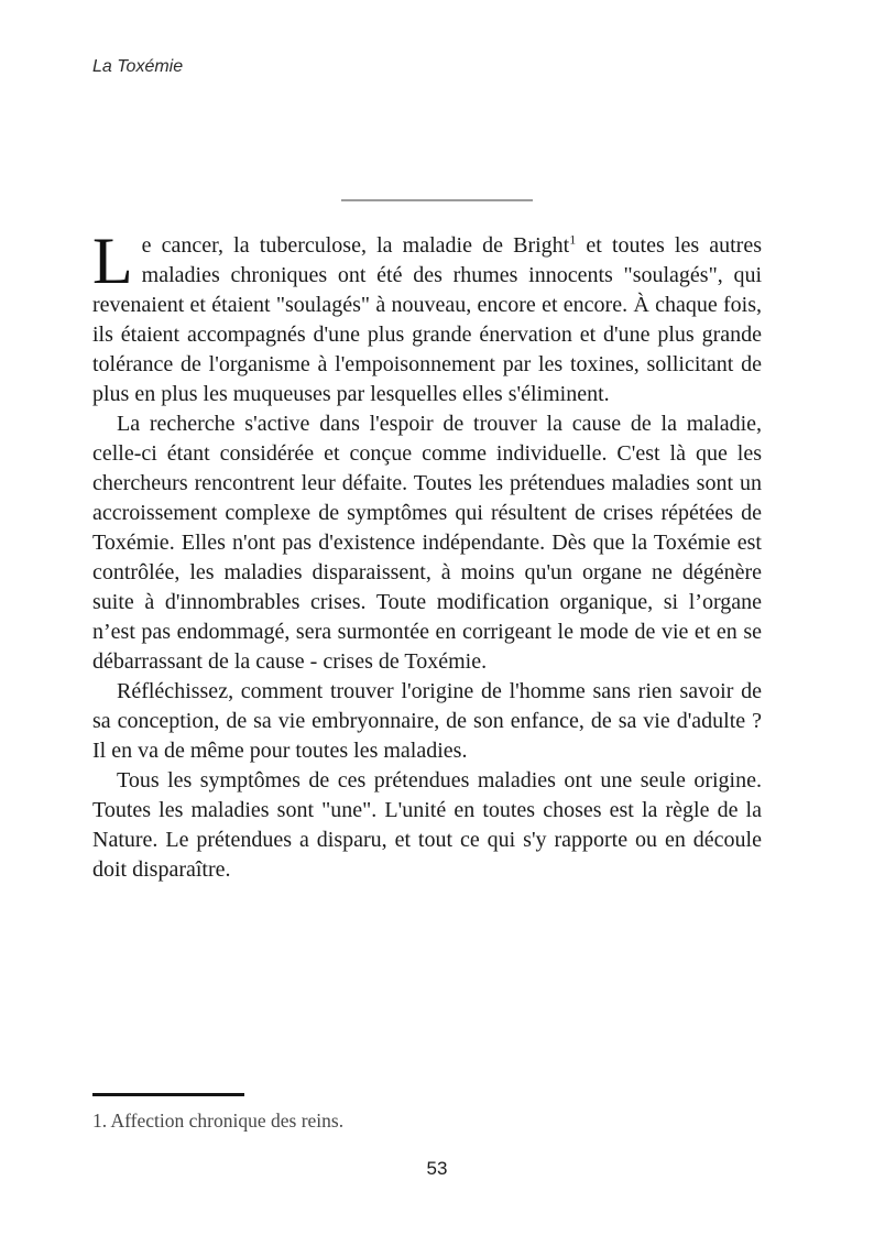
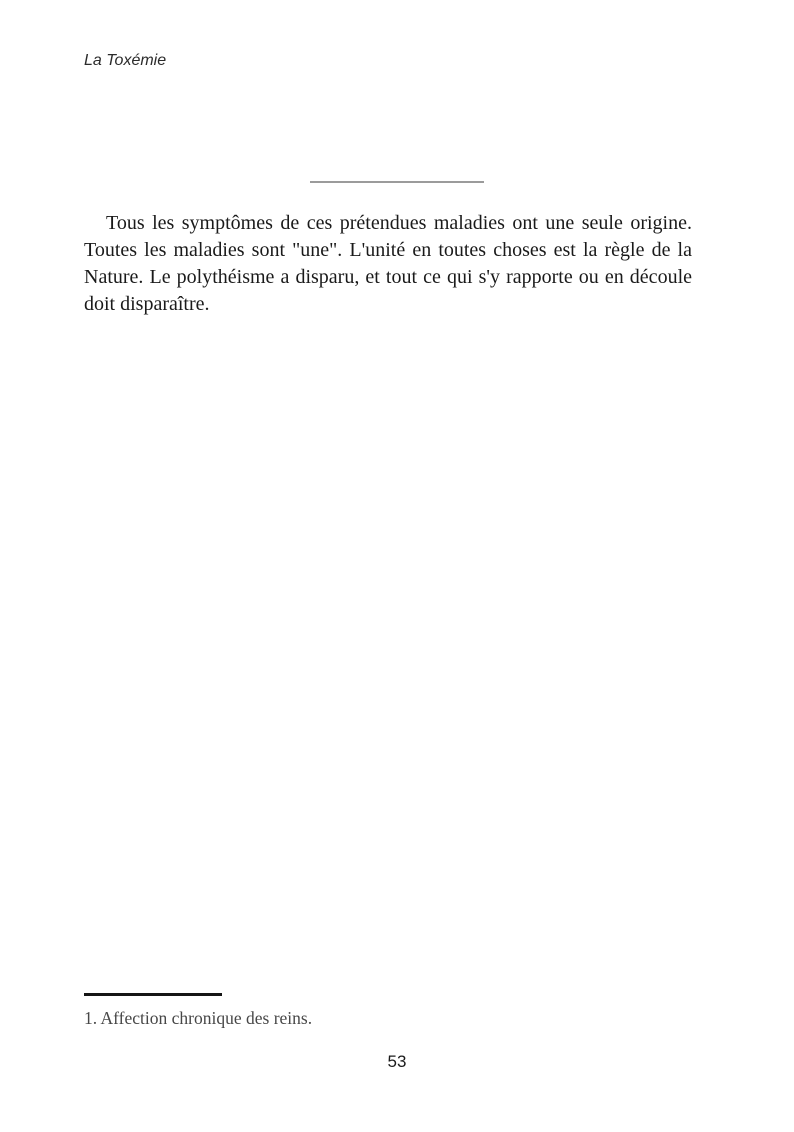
  La Toxémie
- L
- e cancer, la tuberculose, la maladie de Bright1 et toutes les autres maladies chroniques ont été des rhumes innocents "soulagés", qui revenaient et étaient "soulagés" à nouveau, encore et encore. À chaque fois, ils étaient accompagnés d'une plus grande énervation et d'une plus grande tolérance de l'organisme à l'empoisonnement par les toxines, sollicitant de plus en plus les muqueuses par lesquelles elles s'éliminent.
- La recherche s'active dans l'espoir de trouver la cause de la maladie, celle-ci étant considérée et conçue comme individuelle. C'est là que les chercheurs rencontrent leur défaite. Toutes les prétendues maladies sont un accroissement complexe de symptômes qui résultent de crises répétées de Toxémie. Elles n'ont pas d'existence indépendante. Dès que la Toxémie est contrôlée, les maladies disparaissent, à moins qu'un organe ne dégénère suite à d'innombrables crises. Toute modification organique, si l’organe n’est pas endommagé, sera surmontée en corrigeant le mode de vie et en se débarrassant de la cause - crises de Toxémie.
- Réfléchissez, comment trouver l'origine de l'homme sans rien savoir de sa conception, de sa vie embryonnaire, de son enfance, de sa vie d'adulte ? Il en va de même pour toutes les maladies.
- Tous les symptômes de ces prétendues maladies ont une seule origine. Toutes les maladies sont "une". L'unité en toutes choses est la règle de la Nature. Le prétendues a disparu, et tout ce qui s'y rapporte ou en découle doit disparaître.
+ Tous les symptômes de ces prétendues maladies ont une seule origine. Toutes les maladies sont "une". L'unité en toutes choses est la règle de la Nature. Le polythéisme a disparu, et tout ce qui s'y rapporte ou en découle doit disparaître.
  1. Affection chronique des reins.
  53
